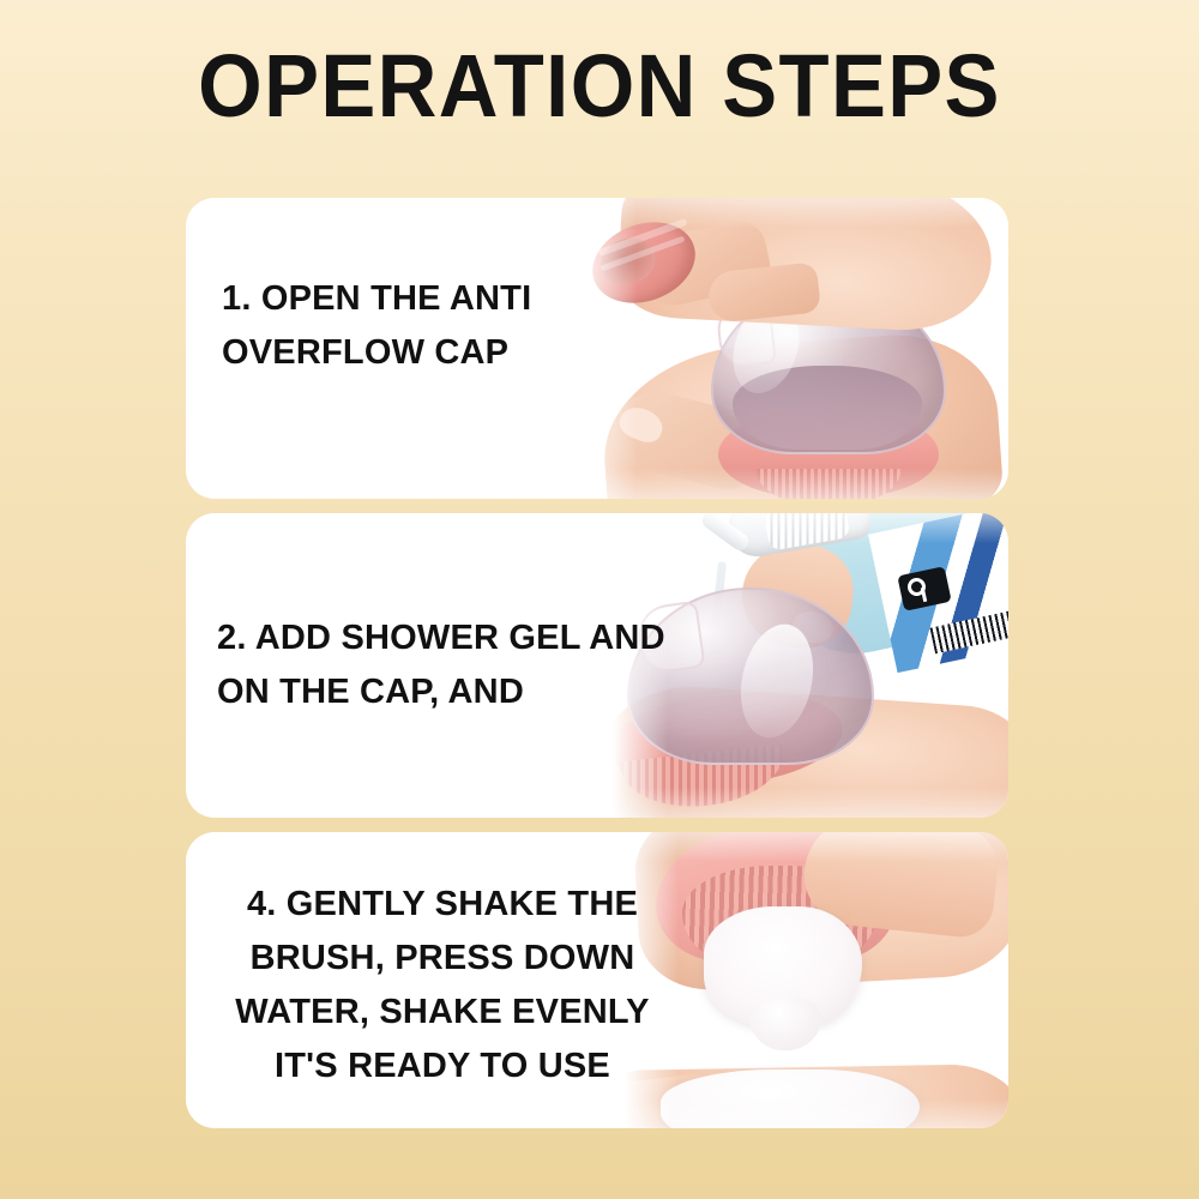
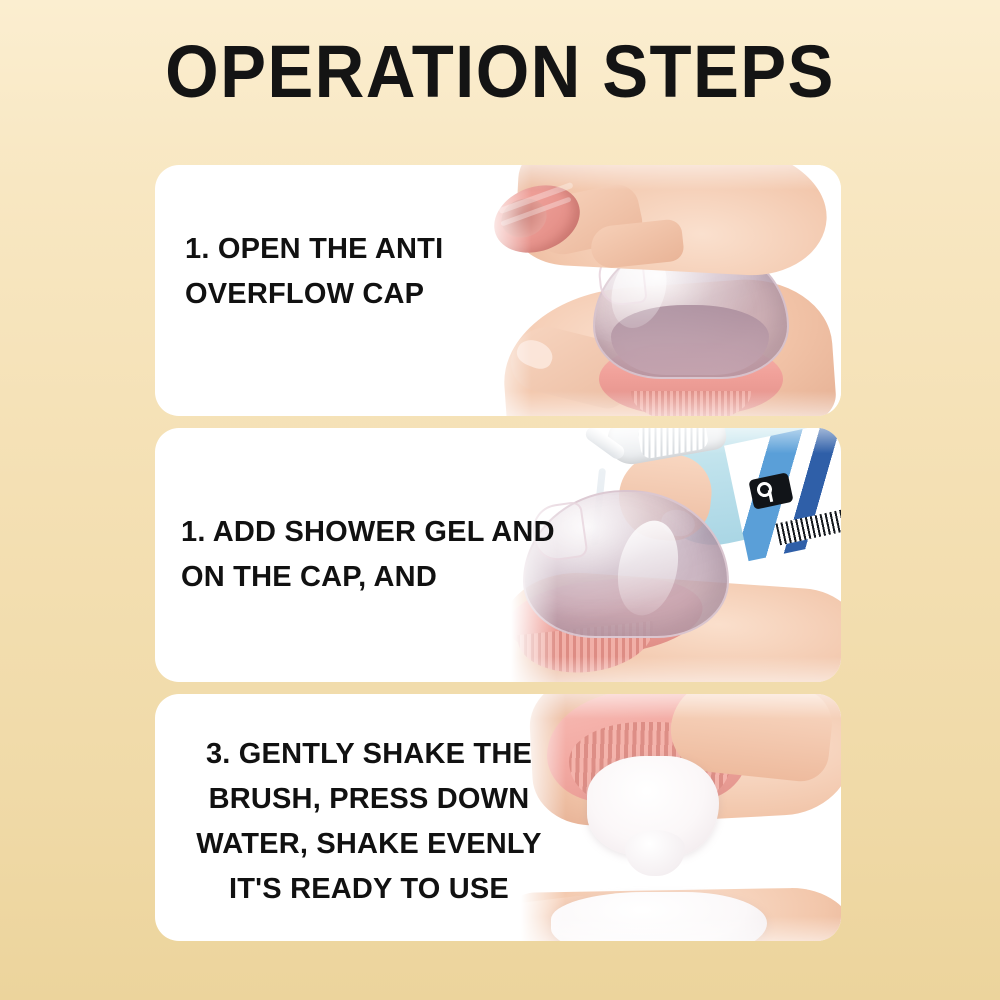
  OPERATION STEPS
  1. OPEN THE ANTI
  OVERFLOW CAP
- 2. ADD SHOWER GEL AND
+ 1. ADD SHOWER GEL AND
  ON THE CAP, AND
- 4. GENTLY SHAKE THE
+ 3. GENTLY SHAKE THE
  BRUSH, PRESS DOWN
  WATER, SHAKE EVENLY
  IT'S READY TO USE
